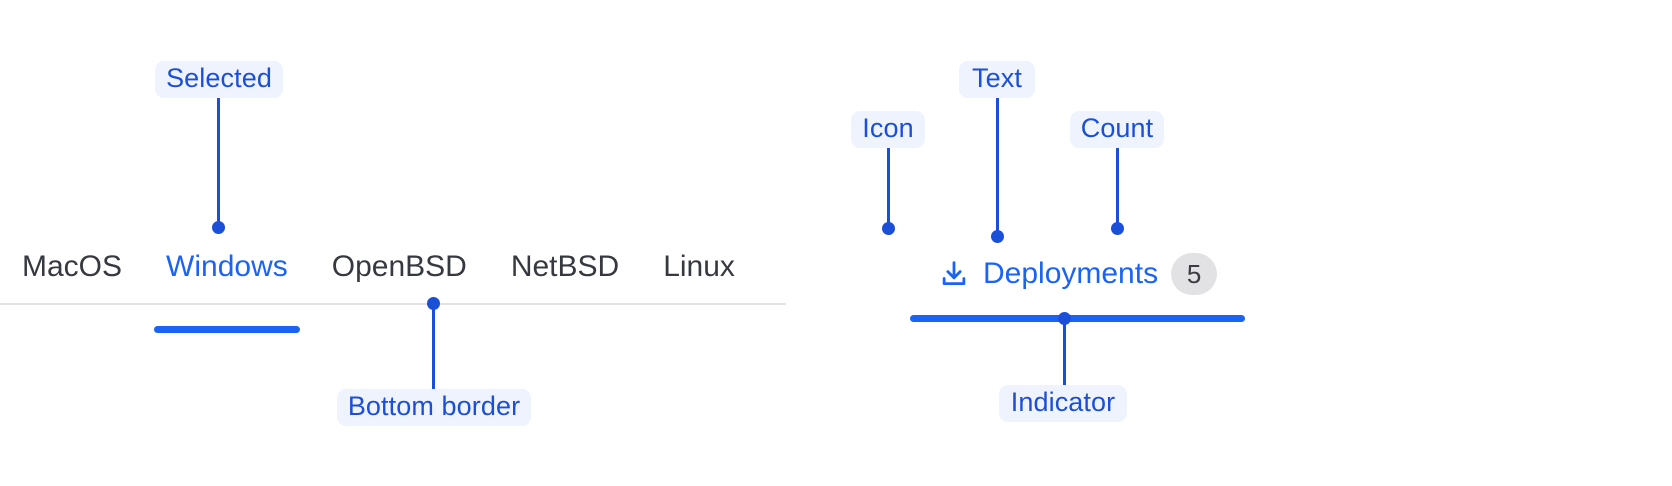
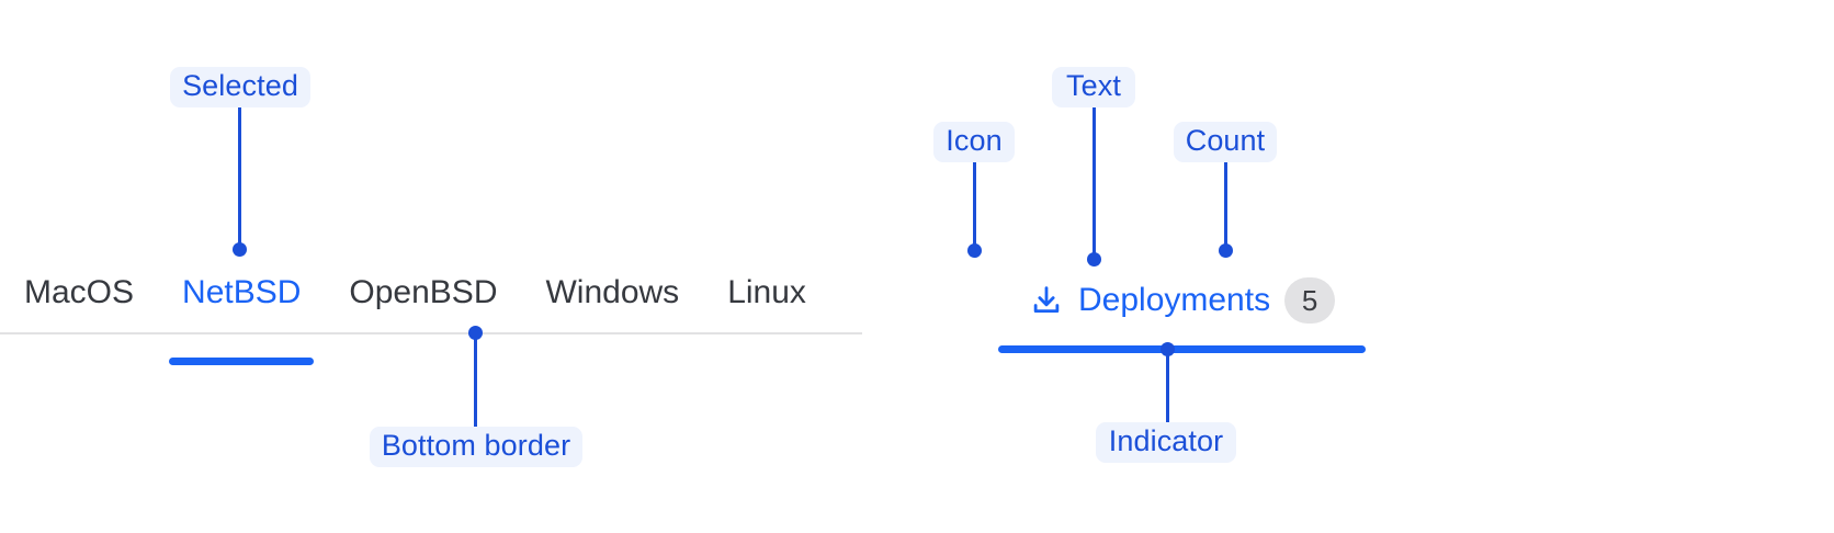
  Selected
  MacOS
- Windows
+ NetBSD
  OpenBSD
- NetBSD
+ Windows
  Linux
  Bottom border
  Icon
  Text
  Count
  Deployments
  5
  Indicator
